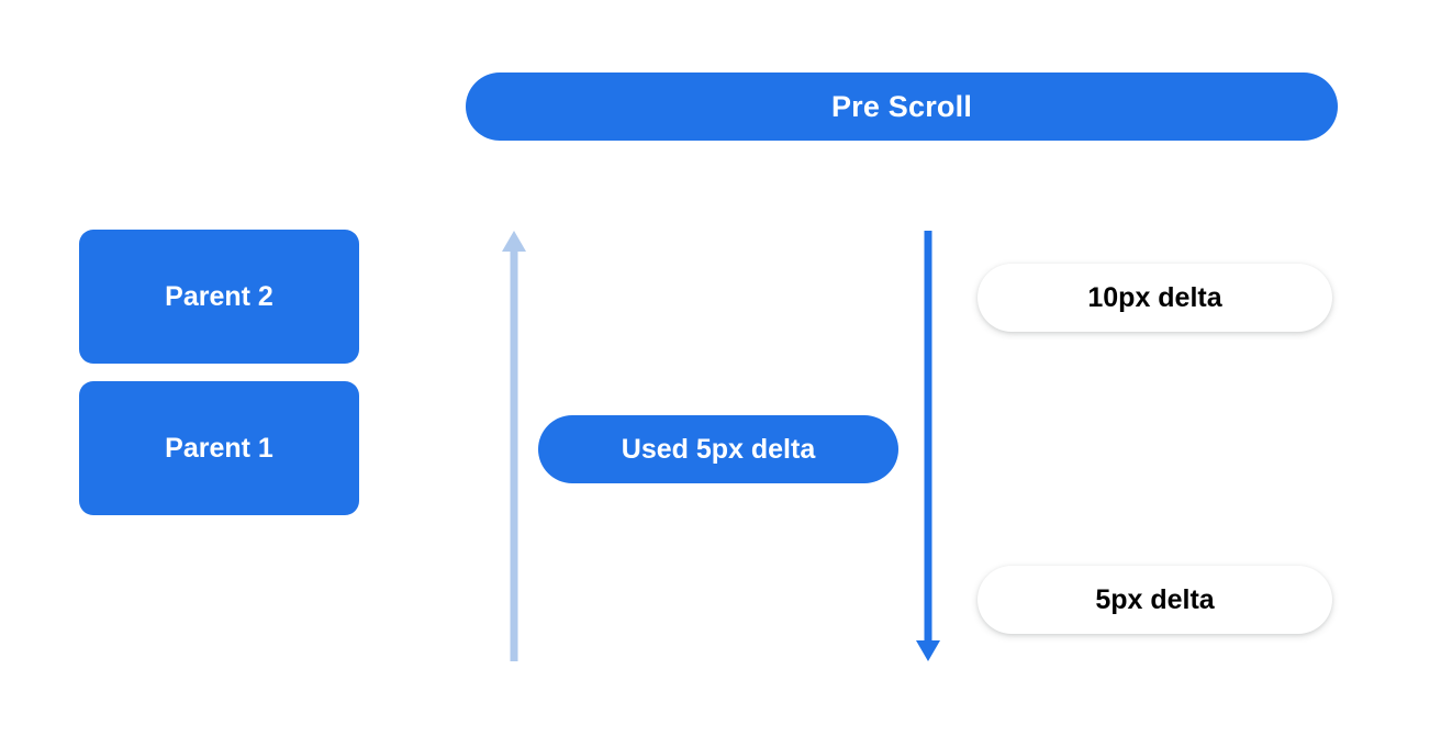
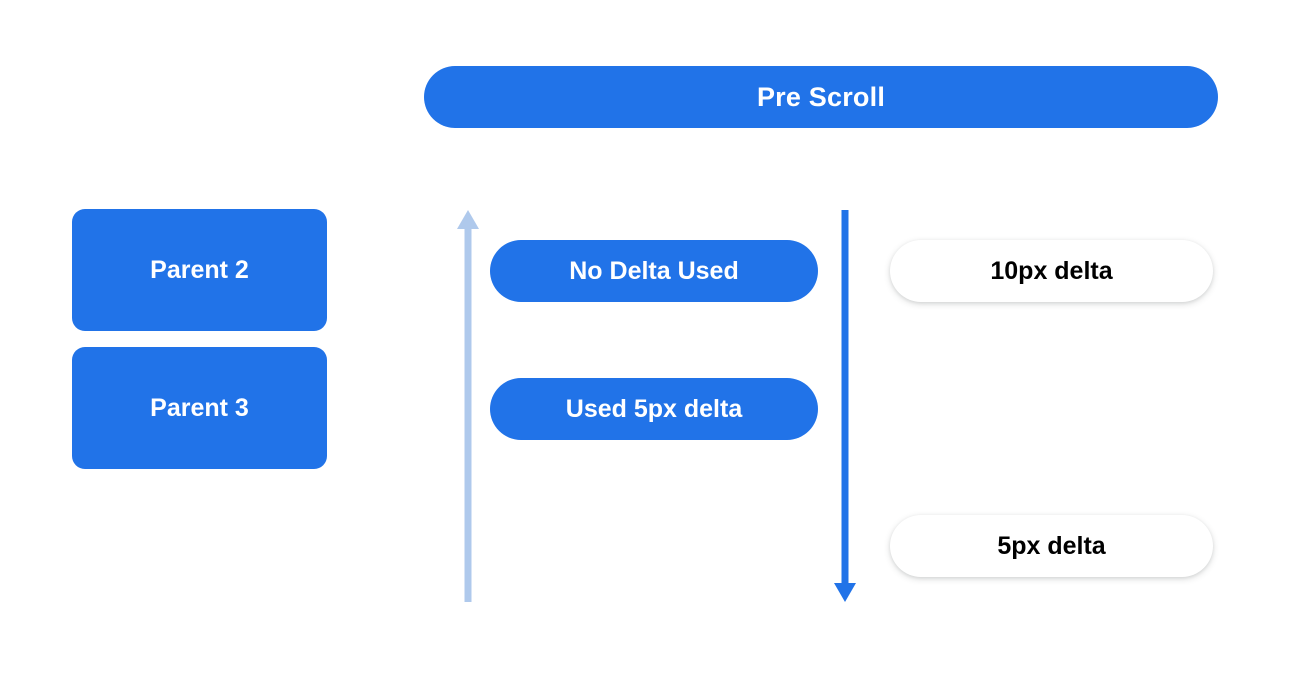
  Pre Scroll
  Parent 2
- Parent 1
+ Parent 3
+ No Delta Used
  Used 5px delta
  10px delta
  5px delta
